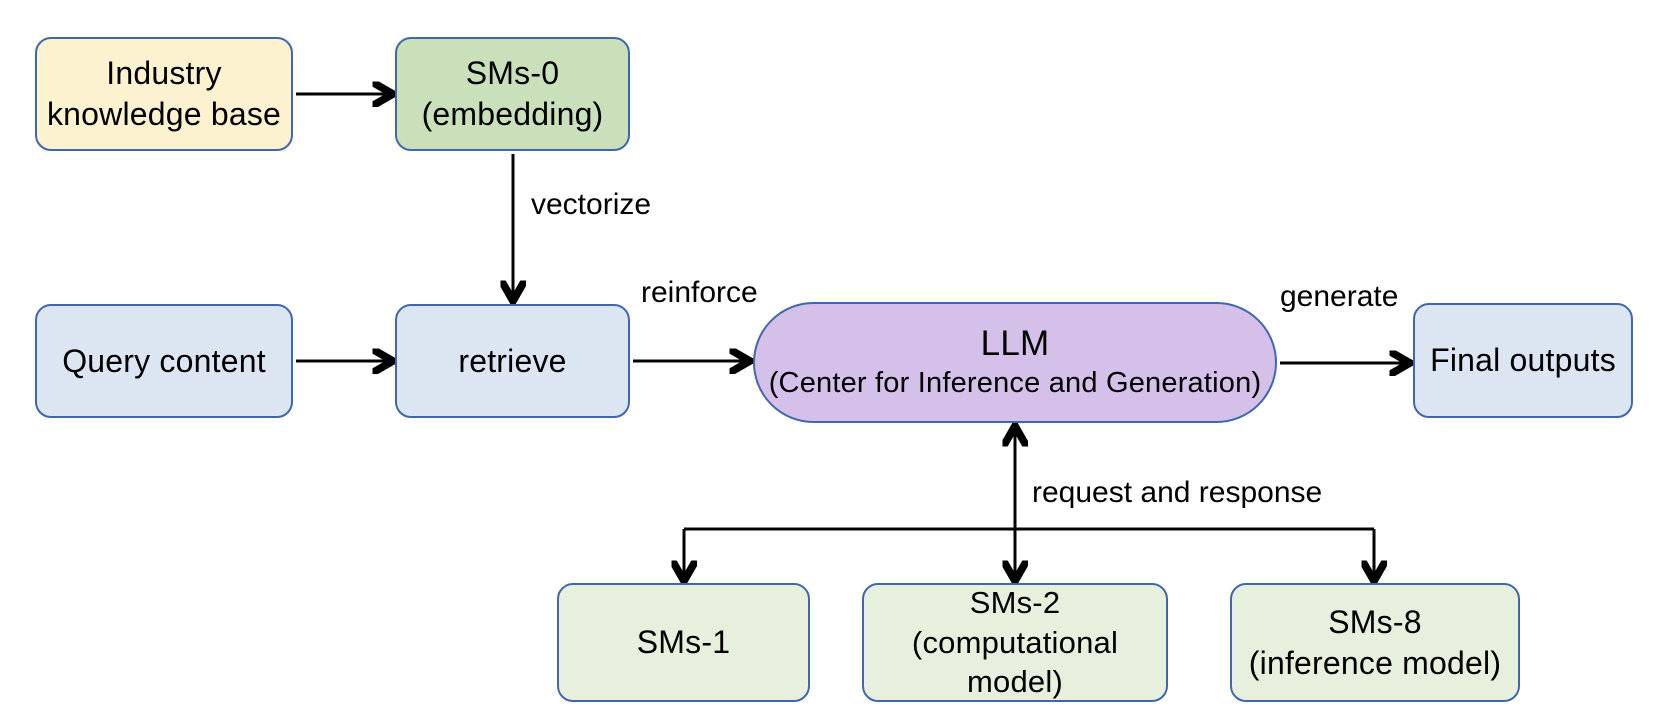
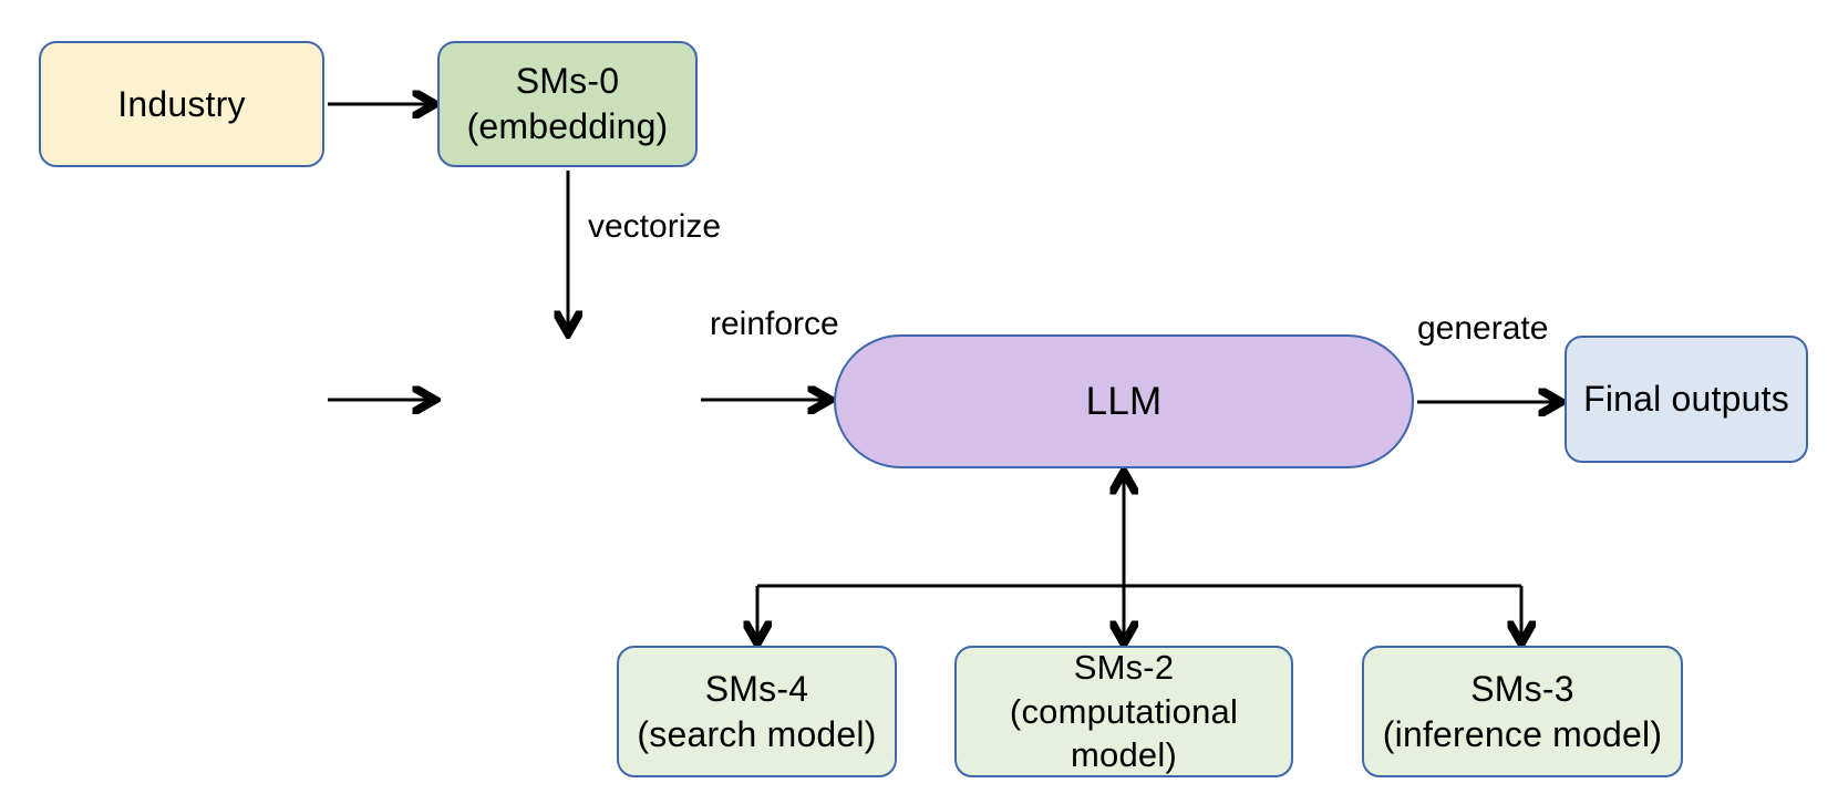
  Industry
- knowledge base
  SMs-0
  (embedding)
- Query content
- retrieve
  LLM
- (Center for Inference and Generation)
  Final outputs
- SMs-1
+ SMs-4
+ (search model)
  SMs-2
  (computational model)
- SMs-8
+ SMs-3
  (inference model)
  vectorize
  reinforce
  generate
- request and response
